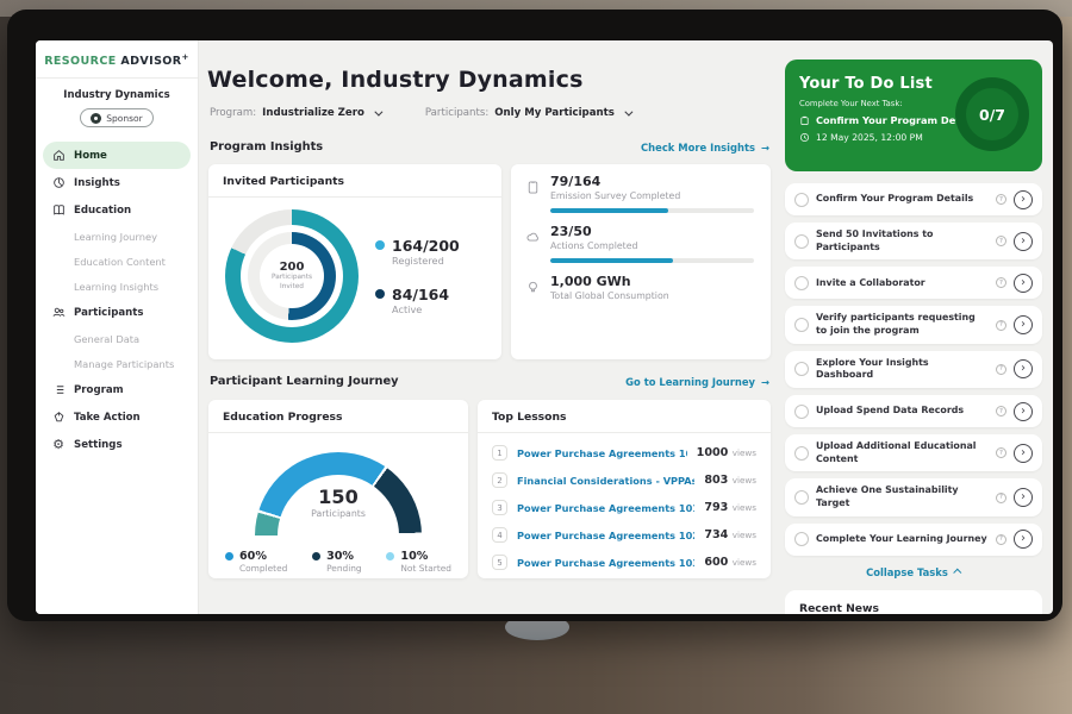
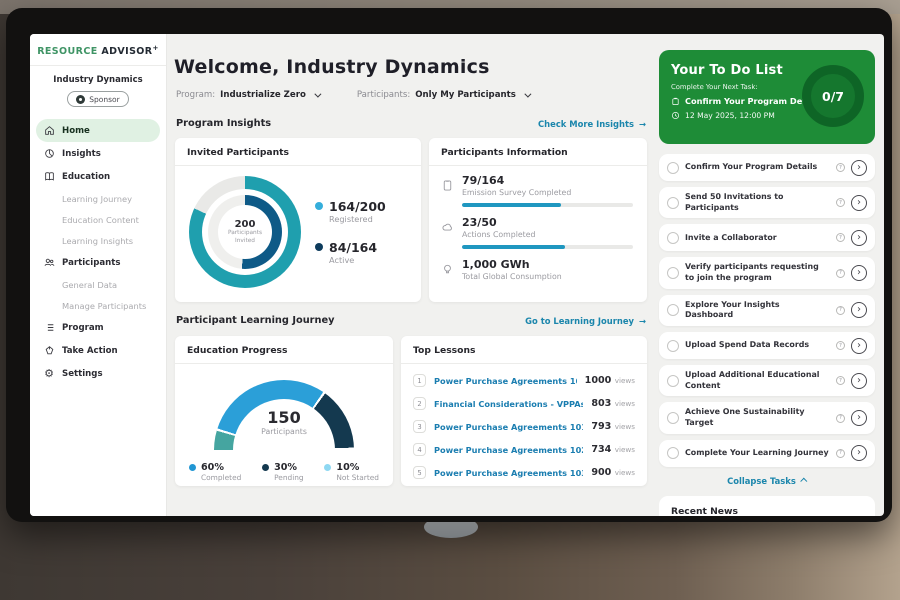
  RESOURCE ADVISOR+
  Industry Dynamics
  Sponsor
  Home
  Insights
  Education
  Learning Journey
  Education Content
  Learning Insights
  Participants
  General Data
  Manage Participants
  Program
  Take Action
  ⚙
  Settings
  Welcome, Industry Dynamics
  Program:
  Industrialize Zero
  Participants:
  Only My Participants
  Program Insights
  Check More Insights
  →
  Invited Participants
  200
  164/200
  Registered
  84/164
  Active
+ Participants Information
  79/164
  Emission Survey Completed
  23/50
  Actions Completed
  1,000 GWh
  Total Global Consumption
  Participant Learning Journey
  Go to Learning Journey
  →
  Education Progress
  150
  Participants
  60%
  Completed
  30%
  Pending
  10%
  Not Started
  Top Lessons
  1
  Power Purchase Agreements 1
  1000 views
  2
  Financial Considerations - VPPAs
  803 views
  3
  Power Purchase Agreements 10
  793 views
  4
  Power Purchase Agreements 10
  734 views
  5
  Power Purchase Agreements 10
- 600 views
+ 900 views
  Your To Do List
  Complete Your Next Task:
  Confirm Your Program De
  12 May 2025, 12:00 PM
  0/7
  Confirm Your Program Details
  ›
  Send 50 Invitations to Participants
  ›
  Invite a Collaborator
  ›
  Verify participants requesting to join the program
  ›
  Explore Your Insights Dashboard
  ›
  Upload Spend Data Records
  ›
  Upload Additional Educational Content
  ›
  Achieve One Sustainability Target
  ›
  Complete Your Learning Journey
  ›
  Collapse Tasks
  Recent News
